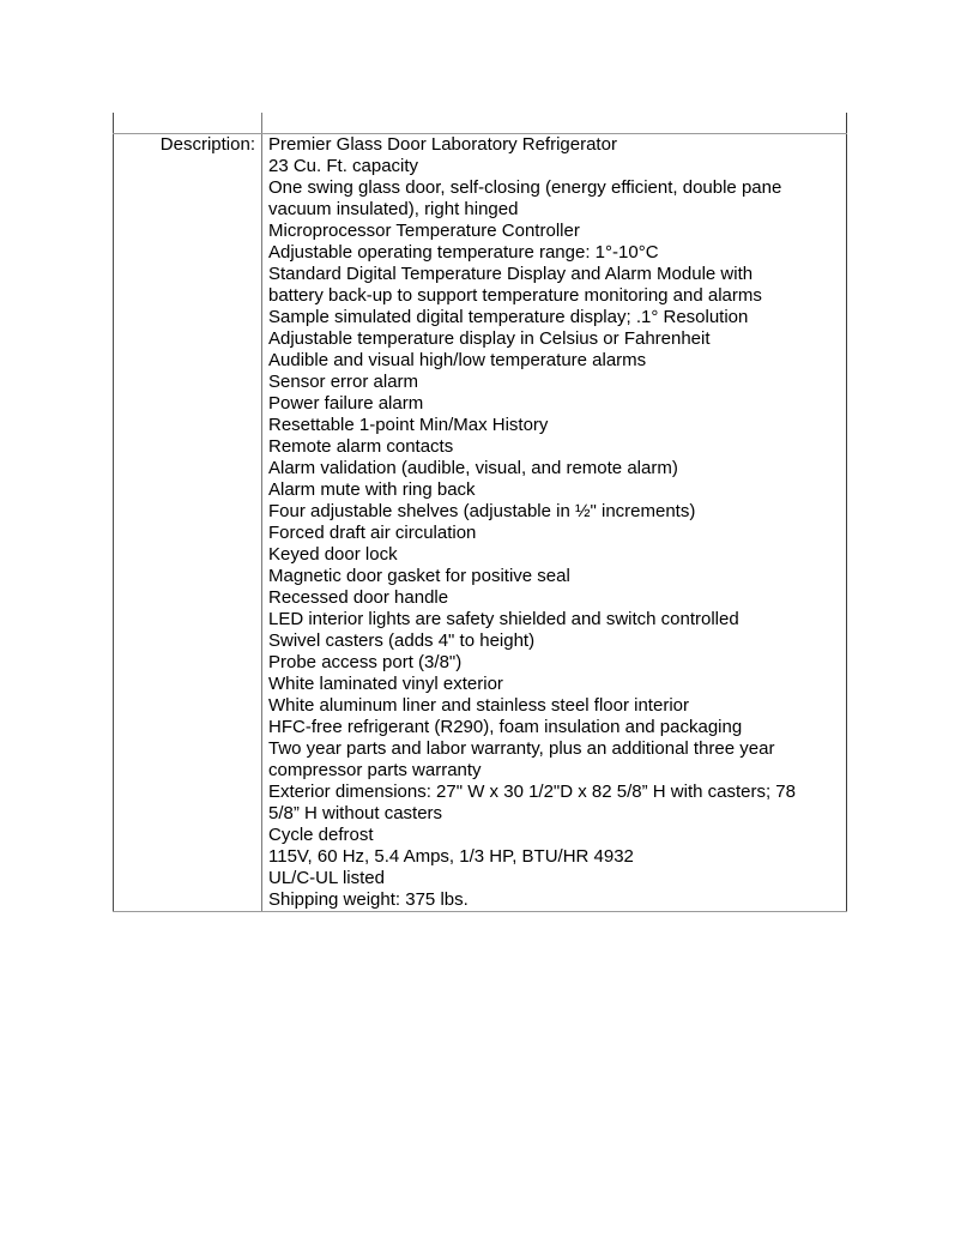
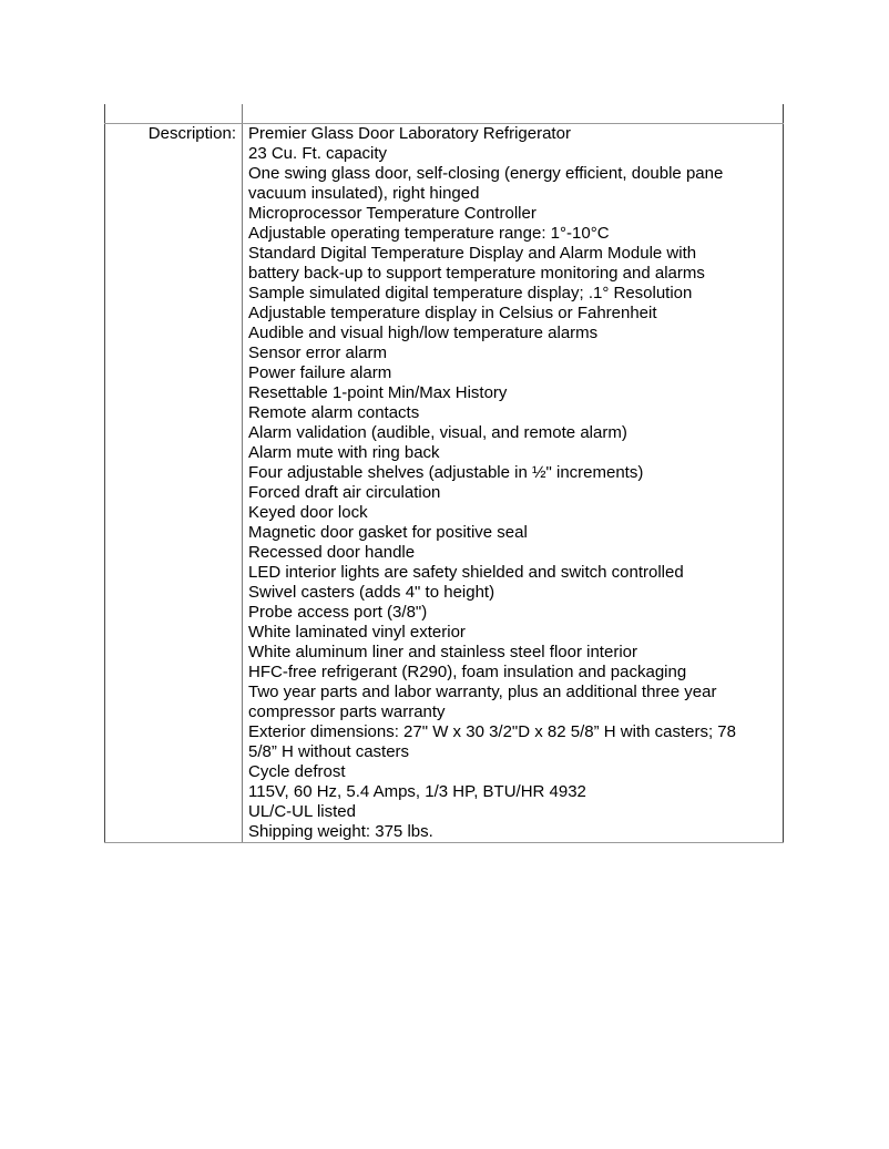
- Description:	Premier Glass Door Laboratory Refrigerator 23 Cu. Ft. capacity One swing glass door, self-closing (energy efficient, double pane vacuum insulated), right hinged Microprocessor Temperature Controller Adjustable operating temperature range: 1°-10°C Standard Digital Temperature Display and Alarm Module with battery back-up to support temperature monitoring and alarms Sample simulated digital temperature display; .1° Resolution Adjustable temperature display in Celsius or Fahrenheit Audible and visual high/low temperature alarms Sensor error alarm Power failure alarm Resettable 1-point Min/Max History Remote alarm contacts Alarm validation (audible, visual, and remote alarm) Alarm mute with ring back Four adjustable shelves (adjustable in ½" increments) Forced draft air circulation Keyed door lock Magnetic door gasket for positive seal Recessed door handle LED interior lights are safety shielded and switch controlled Swivel casters (adds 4" to height) Probe access port (3/8") White laminated vinyl exterior White aluminum liner and stainless steel floor interior HFC-free refrigerant (R290), foam insulation and packaging Two year parts and labor warranty, plus an additional three year compressor parts warranty Exterior dimensions: 27" W x 30 1/2"D x 82 5/8” H with casters; 78 5/8” H without casters Cycle defrost 115V, 60 Hz, 5.4 Amps, 1/3 HP, BTU/HR 4932 UL/C-UL listed Shipping weight: 375 lbs.
+ Description:	Premier Glass Door Laboratory Refrigerator 23 Cu. Ft. capacity One swing glass door, self-closing (energy efficient, double pane vacuum insulated), right hinged Microprocessor Temperature Controller Adjustable operating temperature range: 1°-10°C Standard Digital Temperature Display and Alarm Module with battery back-up to support temperature monitoring and alarms Sample simulated digital temperature display; .1° Resolution Adjustable temperature display in Celsius or Fahrenheit Audible and visual high/low temperature alarms Sensor error alarm Power failure alarm Resettable 1-point Min/Max History Remote alarm contacts Alarm validation (audible, visual, and remote alarm) Alarm mute with ring back Four adjustable shelves (adjustable in ½" increments) Forced draft air circulation Keyed door lock Magnetic door gasket for positive seal Recessed door handle LED interior lights are safety shielded and switch controlled Swivel casters (adds 4" to height) Probe access port (3/8") White laminated vinyl exterior White aluminum liner and stainless steel floor interior HFC-free refrigerant (R290), foam insulation and packaging Two year parts and labor warranty, plus an additional three year compressor parts warranty Exterior dimensions: 27" W x 30 3/2"D x 82 5/8” H with casters; 78 5/8” H without casters Cycle defrost 115V, 60 Hz, 5.4 Amps, 1/3 HP, BTU/HR 4932 UL/C-UL listed Shipping weight: 375 lbs.
